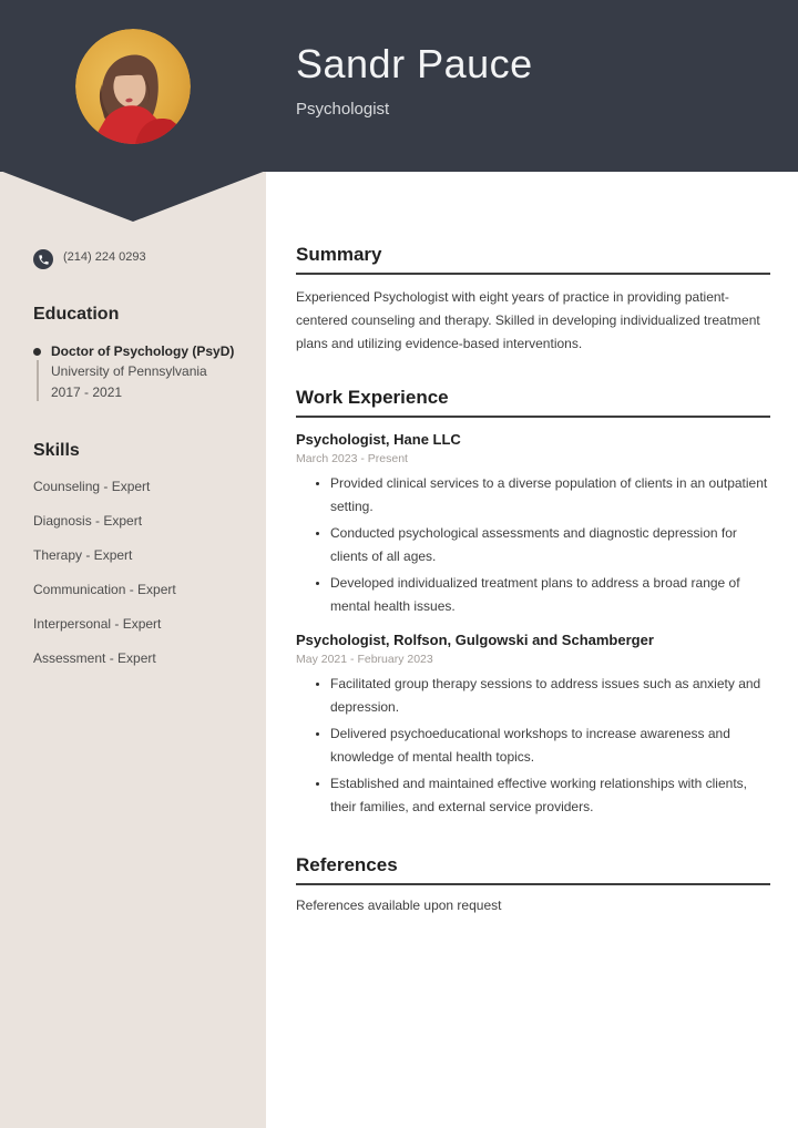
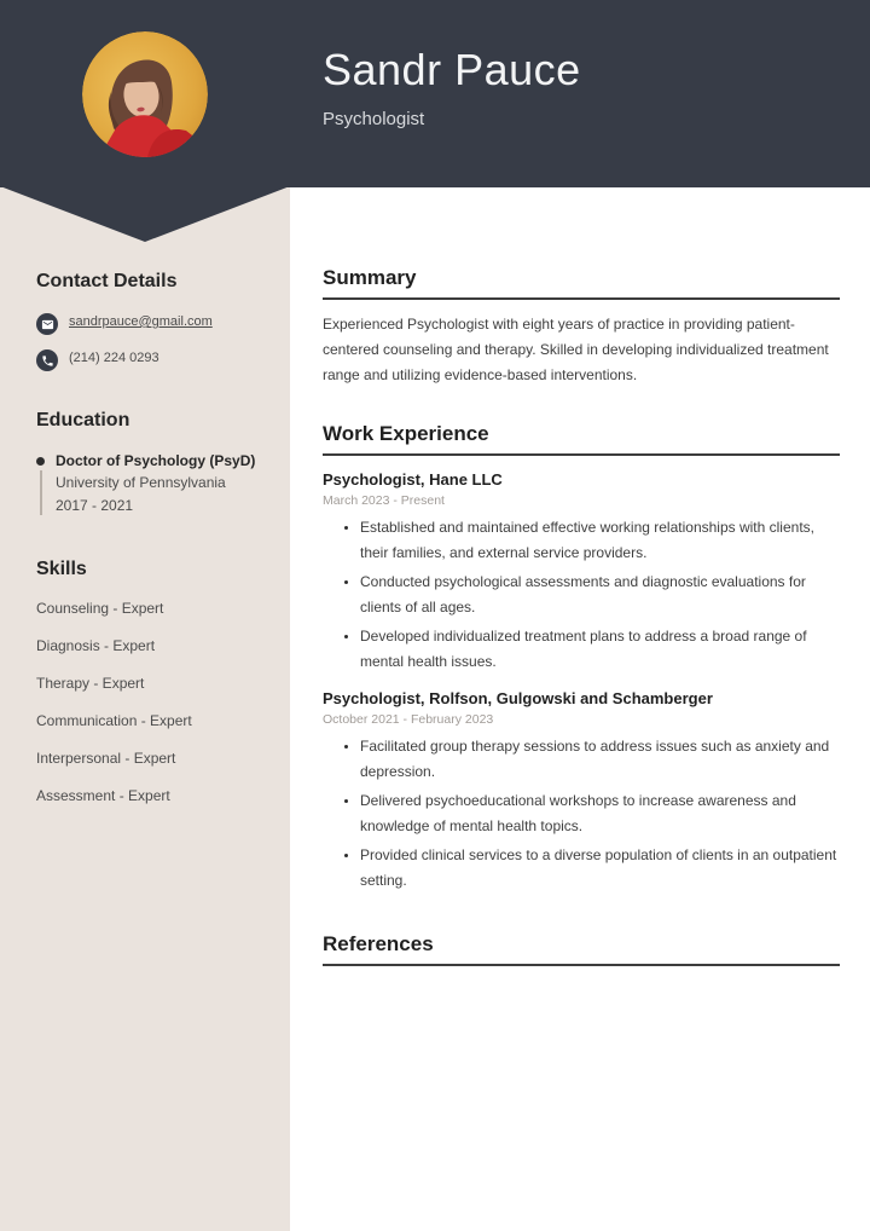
  Sandr Pauce
  Psychologist
+ Contact Details
+ sandrpauce@gmail.com
  (214) 224 0293
  Education
  Doctor of Psychology (PsyD)
  University of Pennsylvania
  2017 - 2021
  Skills
  Counseling - Expert
  Diagnosis - Expert
  Therapy - Expert
  Communication - Expert
  Interpersonal - Expert
  Assessment - Expert
  Summary
- Experienced Psychologist with eight years of practice in providing patient-centered counseling and therapy. Skilled in developing individualized treatment plans and utilizing evidence-based interventions.
+ Experienced Psychologist with eight years of practice in providing patient-centered counseling and therapy. Skilled in developing individualized treatment range and utilizing evidence-based interventions.
  Work Experience
  Psychologist, Hane LLC
  March 2023 - Present
- Provided clinical services to a diverse population of clients in an outpatient setting.
+ Established and maintained effective working relationships with clients, their families, and external service providers.
- Conducted psychological assessments and diagnostic depression for clients of all ages.
+ Conducted psychological assessments and diagnostic evaluations for clients of all ages.
  Developed individualized treatment plans to address a broad range of mental health issues.
  Psychologist, Rolfson, Gulgowski and Schamberger
- May 2021 - February 2023
+ October 2021 - February 2023
  Facilitated group therapy sessions to address issues such as anxiety and depression.
  Delivered psychoeducational workshops to increase awareness and knowledge of mental health topics.
- Established and maintained effective working relationships with clients, their families, and external service providers.
+ Provided clinical services to a diverse population of clients in an outpatient setting.
  References
- References available upon request
